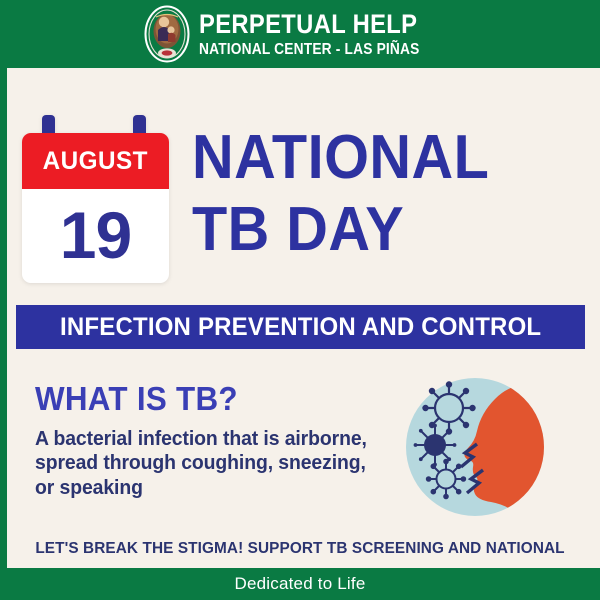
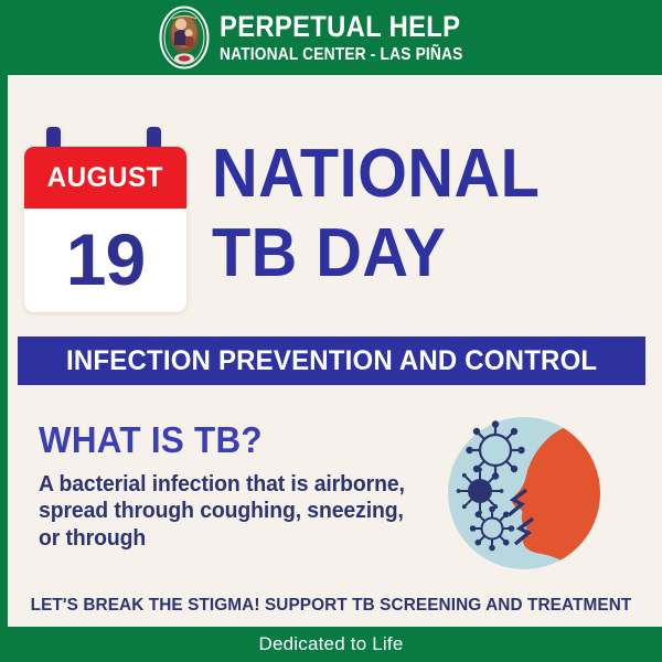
  PERPETUAL HELP
  NATIONAL CENTER - LAS PIÑAS
  AUGUST
  19
  NATIONAL
  TB DAY
  INFECTION PREVENTION AND CONTROL
  WHAT IS TB?
- A bacterial infection that is airborne, spread through coughing, sneezing, or speaking
+ A bacterial infection that is airborne, spread through coughing, sneezing, or through
- LET'S BREAK THE STIGMA! SUPPORT TB SCREENING AND NATIONAL
+ LET'S BREAK THE STIGMA! SUPPORT TB SCREENING AND TREATMENT
  Dedicated to Life
